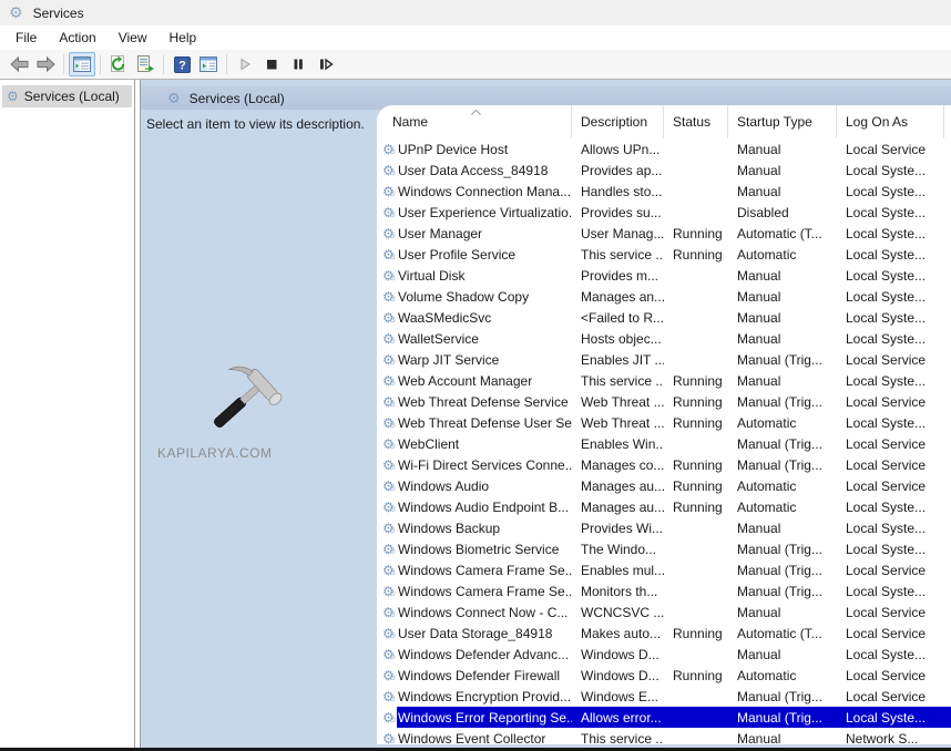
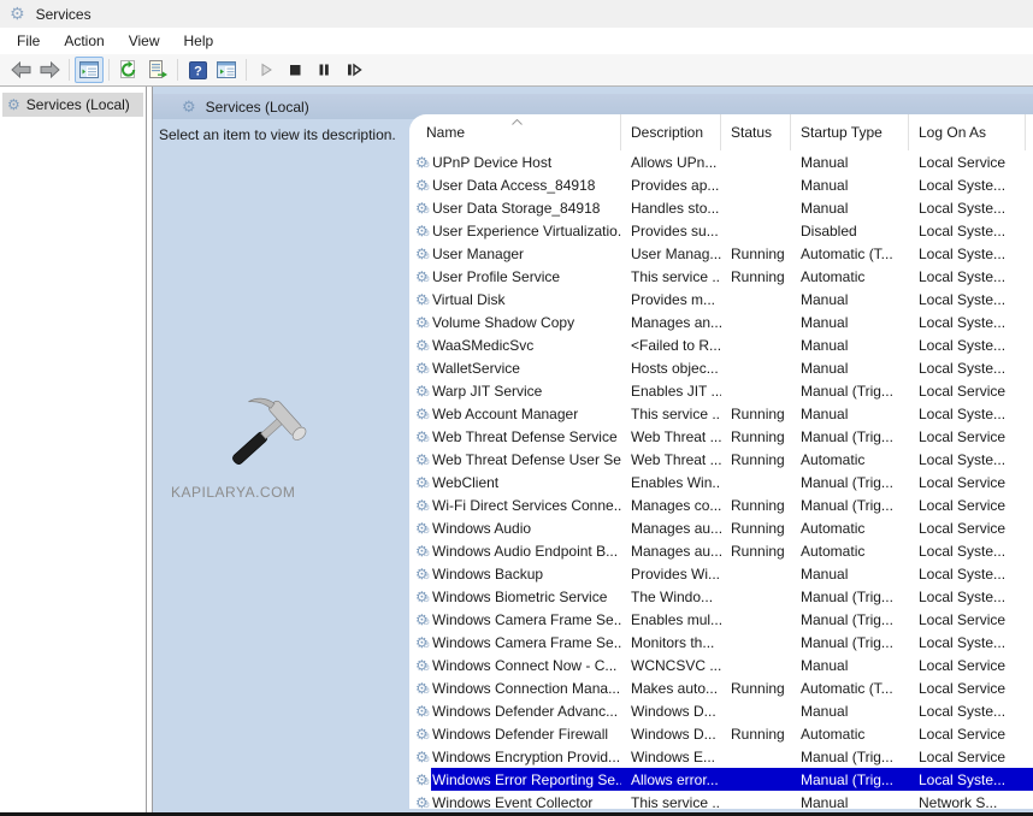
  ⚙
  Services
  File
  Action
  View
  Help
  ?
  ⚙
  Services (Local)
  ⚙
  Services (Local)
  Select an item to view its description.
  KAPILARYA.COM
  Name
  Description
  Status
  Startup Type
  Log On As
  ⚙
  UPnP Device Host
  Allows UPn...
  Manual
  Local Service
  ⚙
  User Data Access_84918
  Provides ap...
  Manual
  Local Syste...
  ⚙
- Windows Connection Mana...
+ User Data Storage_84918
  Handles sto...
  Manual
  Local Syste...
  ⚙
  User Experience Virtualizatio.
  Provides su...
  Disabled
  Local Syste...
  ⚙
  User Manager
  User Manag...
  Running
  Automatic (T...
  Local Syste...
  ⚙
  User Profile Service
  This service ..
  Running
  Automatic
  Local Syste...
  ⚙
  Virtual Disk
  Provides m...
  Manual
  Local Syste...
  ⚙
  Volume Shadow Copy
  Manages an...
  Manual
  Local Syste...
  ⚙
  WaaSMedicSvc
  <Failed to R...
  Manual
  Local Syste...
  ⚙
  WalletService
  Hosts objec...
  Manual
  Local Syste...
  ⚙
  Warp JIT Service
  Enables JIT ...
  Manual (Trig...
  Local Service
  ⚙
  Web Account Manager
  This service ..
  Running
  Manual
  Local Syste...
  ⚙
  Web Threat Defense Service
  Web Threat ...
  Running
  Manual (Trig...
  Local Service
  ⚙
  Web Threat Defense User Se
  Web Threat ...
  Running
  Automatic
  Local Syste...
  ⚙
  WebClient
  Enables Win..
  Manual (Trig...
  Local Service
  ⚙
  Wi-Fi Direct Services Conne..
  Manages co...
  Running
  Manual (Trig...
  Local Service
  ⚙
  Windows Audio
  Manages au...
  Running
  Automatic
  Local Service
  ⚙
  Windows Audio Endpoint B...
  Manages au...
  Running
  Automatic
  Local Syste...
  ⚙
  Windows Backup
  Provides Wi...
  Manual
  Local Syste...
  ⚙
  Windows Biometric Service
  The Windo...
  Manual (Trig...
  Local Syste...
  ⚙
  Windows Camera Frame Se..
  Enables mul...
  Manual (Trig...
  Local Service
  ⚙
  Windows Camera Frame Se..
  Monitors th...
  Manual (Trig...
  Local Syste...
  ⚙
  Windows Connect Now - C...
  WCNCSVC ...
  Manual
  Local Service
  ⚙
- User Data Storage_84918
+ Windows Connection Mana...
  Makes auto...
  Running
  Automatic (T...
  Local Service
  ⚙
  Windows Defender Advanc...
  Windows D...
  Manual
  Local Syste...
  ⚙
  Windows Defender Firewall
  Windows D...
  Running
  Automatic
  Local Service
  ⚙
  Windows Encryption Provid...
  Windows E...
  Manual (Trig...
  Local Service
  ⚙
  Windows Error Reporting Se.
  Allows error...
  Manual (Trig...
  Local Syste...
  ⚙
  Windows Event Collector
  This service ..
  Manual
  Network S...
